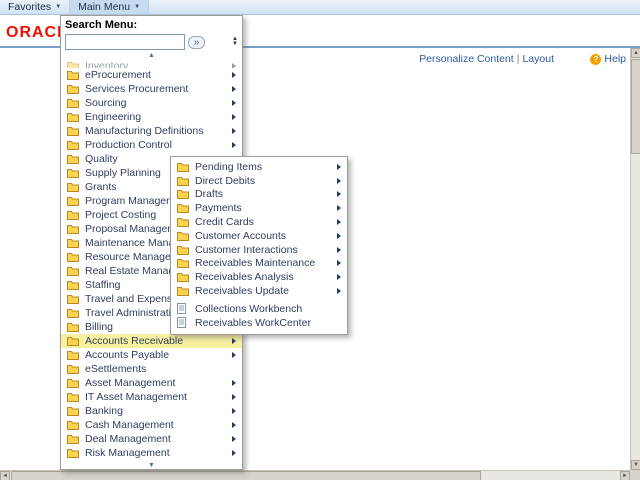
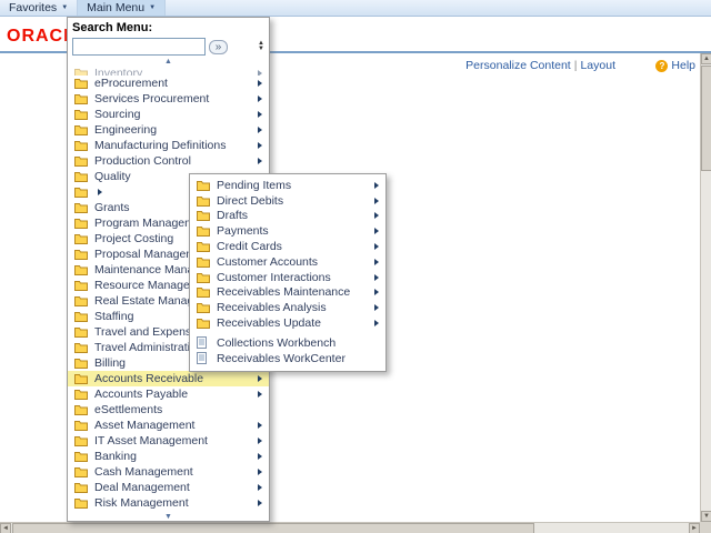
  Favorites
  Main Menu
  Personalize Content | Layout
  ?
  Help
  Search Menu:
  »
  Inventory
  eProcurement
  Services Procurement
  Sourcing
  Engineering
  Manufacturing Definitions
  Production Control
  Quality
- Supply Planning
  Grants
  Program Manage
  Project Costing
  Proposal Manage
  Resource Manage
  Real Estate Mana
  Staffing
  Travel and Expen
  Travel Administrat
  Billing
  Accounts Receivable
  Accounts Payable
  eSettlements
  Asset Management
  IT Asset Management
  Banking
  Cash Management
  Deal Management
  Risk Management
  Pending Items
  Direct Debits
  Drafts
  Payments
  Credit Cards
  Customer Accounts
  Customer Interactions
  Receivables Maintenance
  Receivables Analysis
  Receivables Update
  Collections Workbench
  Receivables WorkCenter
